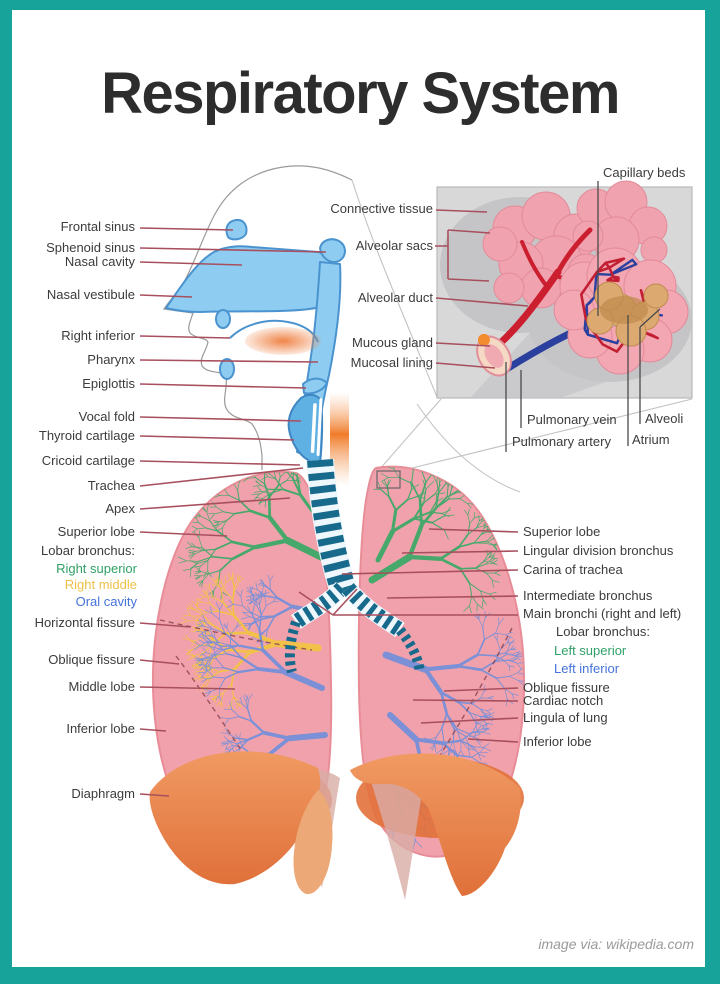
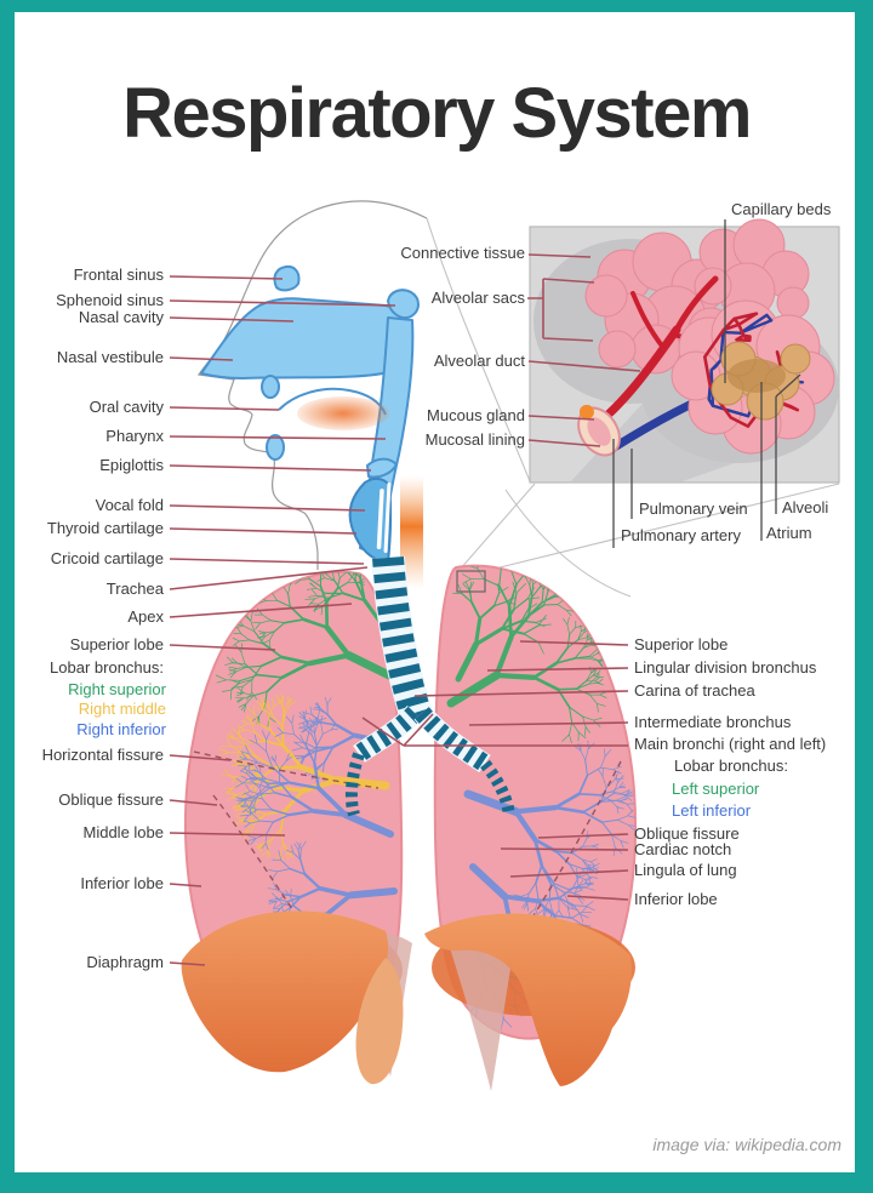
  Respiratory System
  Frontal sinus
  Sphenoid sinus
  Nasal cavity
  Nasal vestibule
- Right inferior
+ Oral cavity
  Pharynx
  Epiglottis
  Vocal fold
  Thyroid cartilage
  Cricoid cartilage
  Trachea
  Apex
  Superior lobe
  Lobar bronchus:
  Right superior
  Right middle
- Oral cavity
+ Right inferior
  Horizontal fissure
  Oblique fissure
  Middle lobe
  Inferior lobe
  Diaphragm
  Connective tissue
  Alveolar sacs
  Alveolar duct
  Mucous gland
  Mucosal lining
  Capillary beds
  Pulmonary vein
  Pulmonary artery
  Alveoli
  Atrium
  Superior lobe
  Lingular division bronchus
  Carina of trachea
  Intermediate bronchus
  Main bronchi (right and left)
  Lobar bronchus:
  Left superior
  Left inferior
  Oblique fissure
  Cardiac notch
  Lingula of lung
  Inferior lobe
  image via: wikipedia.com
